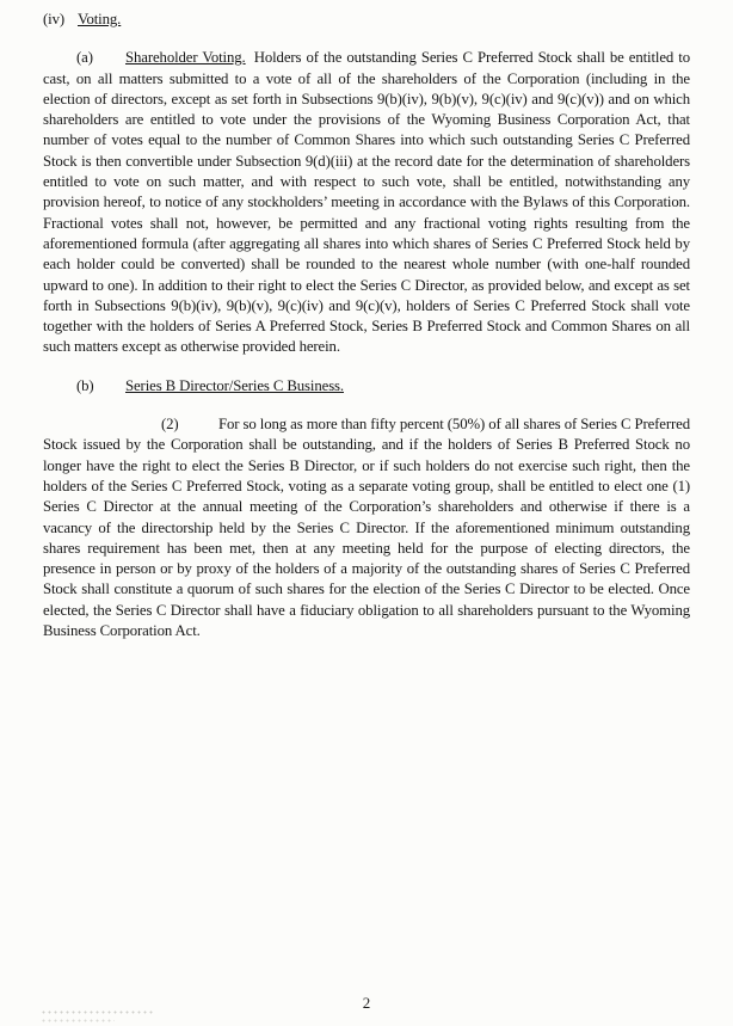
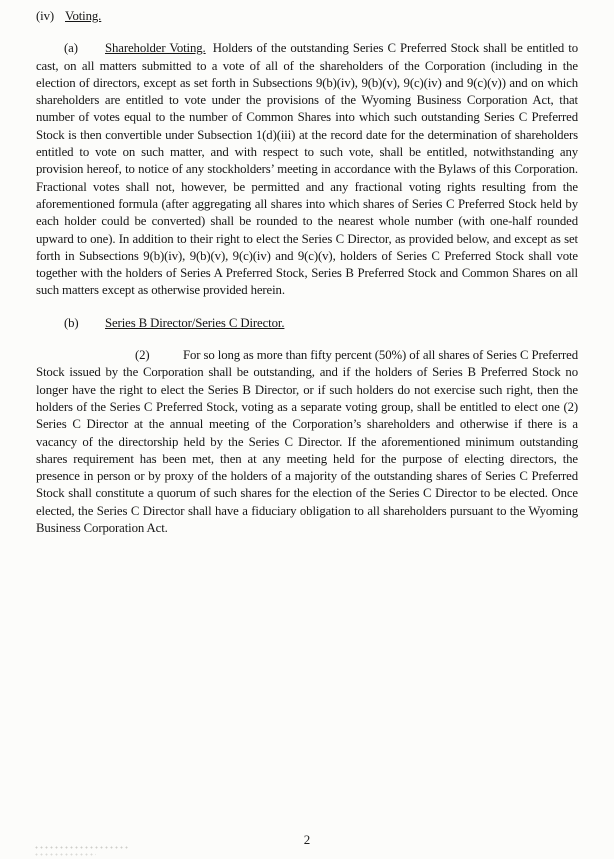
  (iv) Voting.
- (a) Shareholder Voting. Holders of the outstanding Series C Preferred Stock shall be entitled to cast, on all matters submitted to a vote of all of the shareholders of the Corporation (including in the election of directors, except as set forth in Subsections 9(b)(iv), 9(b)(v), 9(c)(iv) and 9(c)(v)) and on which shareholders are entitled to vote under the provisions of the Wyoming Business Corporation Act, that number of votes equal to the number of Common Shares into which such outstanding Series C Preferred Stock is then convertible under Subsection 9(d)(iii) at the record date for the determination of shareholders entitled to vote on such matter, and with respect to such vote, shall be entitled, notwithstanding any provision hereof, to notice of any stockholders’ meeting in accordance with the Bylaws of this Corporation. Fractional votes shall not, however, be permitted and any fractional voting rights resulting from the aforementioned formula (after aggregating all shares into which shares of Series C Preferred Stock held by each holder could be converted) shall be rounded to the nearest whole number (with one-half rounded upward to one). In addition to their right to elect the Series C Director, as provided below, and except as set forth in Subsections 9(b)(iv), 9(b)(v), 9(c)(iv) and 9(c)(v), holders of Series C Preferred Stock shall vote together with the holders of Series A Preferred Stock, Series B Preferred Stock and Common Shares on all such matters except as otherwise provided herein.
+ (a) Shareholder Voting. Holders of the outstanding Series C Preferred Stock shall be entitled to cast, on all matters submitted to a vote of all of the shareholders of the Corporation (including in the election of directors, except as set forth in Subsections 9(b)(iv), 9(b)(v), 9(c)(iv) and 9(c)(v)) and on which shareholders are entitled to vote under the provisions of the Wyoming Business Corporation Act, that number of votes equal to the number of Common Shares into which such outstanding Series C Preferred Stock is then convertible under Subsection 1(d)(iii) at the record date for the determination of shareholders entitled to vote on such matter, and with respect to such vote, shall be entitled, notwithstanding any provision hereof, to notice of any stockholders’ meeting in accordance with the Bylaws of this Corporation. Fractional votes shall not, however, be permitted and any fractional voting rights resulting from the aforementioned formula (after aggregating all shares into which shares of Series C Preferred Stock held by each holder could be converted) shall be rounded to the nearest whole number (with one-half rounded upward to one). In addition to their right to elect the Series C Director, as provided below, and except as set forth in Subsections 9(b)(iv), 9(b)(v), 9(c)(iv) and 9(c)(v), holders of Series C Preferred Stock shall vote together with the holders of Series A Preferred Stock, Series B Preferred Stock and Common Shares on all such matters except as otherwise provided herein.
- (b) Series B Director/Series C Business.
+ (b) Series B Director/Series C Director.
- (2) For so long as more than fifty percent (50%) of all shares of Series C Preferred Stock issued by the Corporation shall be outstanding, and if the holders of Series B Preferred Stock no longer have the right to elect the Series B Director, or if such holders do not exercise such right, then the holders of the Series C Preferred Stock, voting as a separate voting group, shall be entitled to elect one (1) Series C Director at the annual meeting of the Corporation’s shareholders and otherwise if there is a vacancy of the directorship held by the Series C Director. If the aforementioned minimum outstanding shares requirement has been met, then at any meeting held for the purpose of electing directors, the presence in person or by proxy of the holders of a majority of the outstanding shares of Series C Preferred Stock shall constitute a quorum of such shares for the election of the Series C Director to be elected. Once elected, the Series C Director shall have a fiduciary obligation to all shareholders pursuant to the Wyoming Business Corporation Act.
+ (2) For so long as more than fifty percent (50%) of all shares of Series C Preferred Stock issued by the Corporation shall be outstanding, and if the holders of Series B Preferred Stock no longer have the right to elect the Series B Director, or if such holders do not exercise such right, then the holders of the Series C Preferred Stock, voting as a separate voting group, shall be entitled to elect one (2) Series C Director at the annual meeting of the Corporation’s shareholders and otherwise if there is a vacancy of the directorship held by the Series C Director. If the aforementioned minimum outstanding shares requirement has been met, then at any meeting held for the purpose of electing directors, the presence in person or by proxy of the holders of a majority of the outstanding shares of Series C Preferred Stock shall constitute a quorum of such shares for the election of the Series C Director to be elected. Once elected, the Series C Director shall have a fiduciary obligation to all shareholders pursuant to the Wyoming Business Corporation Act.
  2
